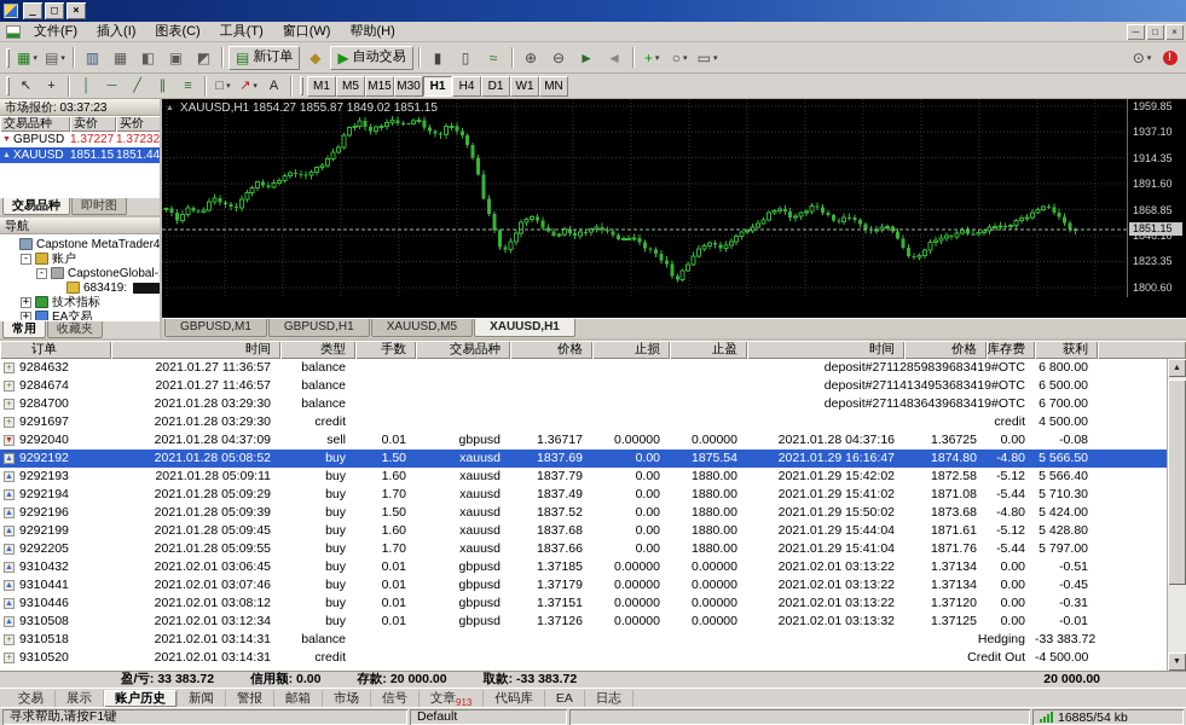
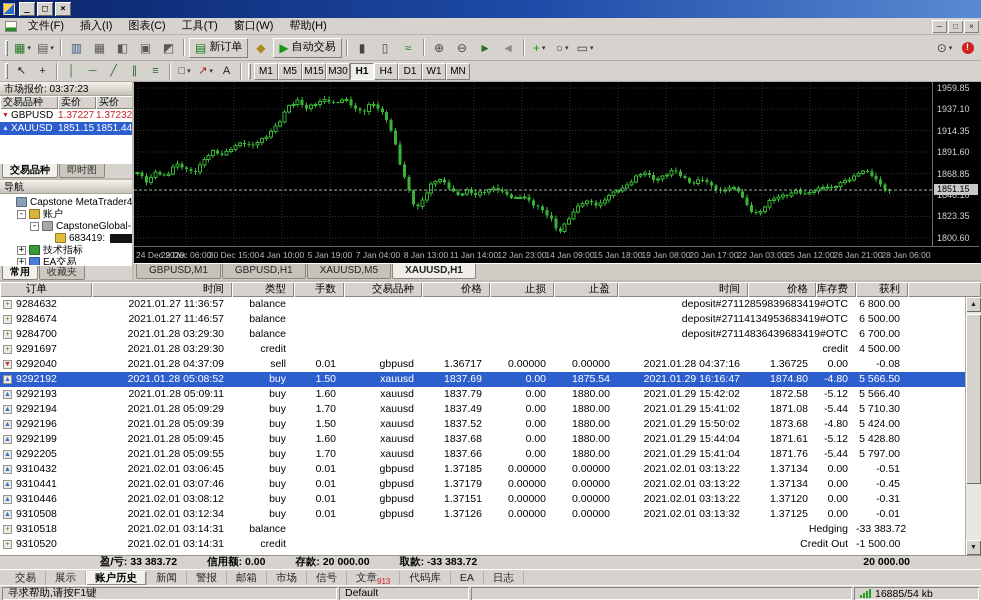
  _
  □
  ×
  文件(F) 插入(I) 图表(C) 工具(T) 窗口(W) 帮助(H)
  ─
  □
  ×
  ▦
  ▤
  ▥
  ▦
  ◧
  ▣
  ◩
  ▤
  新订单
  ◆
  ▶
  自动交易
  ▮
  ▯
  ≈
  ⊕
  ⊖
  ►
  ◄
  +
  ○
  ▭
  ⊙
  !
  ↖
  +
  │
  ─
  ╱
  ∥
  ≡
  □
  ↗
  A
  M1
  M5
  M15
  M30
  H1
  H4
  D1
  W1
  MN
  市场报价: 03:37:23
  交易品种
  卖价
  买价
  GBPUSD
  1.37227
  1.37232
  XAUUSD
  1851.15
  1851.44
  交易品种
  即时图
  导航
  Capstone MetaTrader4
  -
  账户
  -
  CapstoneGlobal-
  683419:
  +
  技术指标
  +
  EA交易
  常用
  收藏夹
- XAUUSD,H1 1854.27 1855.87 1849.02 1851.15
  1959.85
  1937.10
  1914.35
  1891.60
  1868.85
  1823.35
  1800.60
  1851.15
+ 24 Dec 2020
+ 29 Dec 06:00
+ 30 Dec 15:00
+ 4 Jan 10:00
+ 5 Jan 19:00
+ 7 Jan 04:00
+ 8 Jan 13:00
+ 11 Jan 14:00
+ 12 Jan 23:00
+ 14 Jan 09:00
+ 15 Jan 18:00
+ 19 Jan 08:00
+ 20 Jan 17:00
+ 22 Jan 03:00
+ 25 Jan 12:00
+ 26 Jan 21:00
+ 28 Jan 06:00
  GBPUSD,M1
  GBPUSD,H1
  XAUUSD,M5
  XAUUSD,H1
  订单
  时间
  类型
  手数
  交易品种
  价格
  止损
  止盈
  时间
  价格
  库存费
  获利
  9284632
  2021.01.27 11:36:57
  balance
  deposit#27112859839683419#OTC
  6 800.00
  9284674
  2021.01.27 11:46:57
  balance
  deposit#27114134953683419#OTC
  6 500.00
  9284700
  2021.01.28 03:29:30
  balance
  deposit#27114836439683419#OTC
  6 700.00
  9291697
  2021.01.28 03:29:30
  credit
  credit
  4 500.00
  9292040
  2021.01.28 04:37:09
  sell
  0.01
  gbpusd
  1.36717
  0.00000
  0.00000
  2021.01.28 04:37:16
  1.36725
  0.00
  -0.08
  9292192
  2021.01.28 05:08:52
  buy
  1.50
  xauusd
  1837.69
  0.00
  1875.54
  2021.01.29 16:16:47
  1874.80
  -4.80
  5 566.50
  9292193
  2021.01.28 05:09:11
  buy
  1.60
  xauusd
  1837.79
  0.00
  1880.00
  2021.01.29 15:42:02
  1872.58
  -5.12
  5 566.40
  9292194
  2021.01.28 05:09:29
  buy
  1.70
  xauusd
  1837.49
  0.00
  1880.00
  2021.01.29 15:41:02
  1871.08
  -5.44
  5 710.30
  9292196
  2021.01.28 05:09:39
  buy
  1.50
  xauusd
  1837.52
  0.00
  1880.00
  2021.01.29 15:50:02
  1873.68
  -4.80
  5 424.00
  9292199
  2021.01.28 05:09:45
  buy
  1.60
  xauusd
  1837.68
  0.00
  1880.00
  2021.01.29 15:44:04
  1871.61
  -5.12
  5 428.80
  9292205
  2021.01.28 05:09:55
  buy
  1.70
  xauusd
  1837.66
  0.00
  1880.00
  2021.01.29 15:41:04
  1871.76
  -5.44
  5 797.00
  9310432
  2021.02.01 03:06:45
  buy
  0.01
  gbpusd
  1.37185
  0.00000
  0.00000
  2021.02.01 03:13:22
  1.37134
  0.00
  -0.51
  9310441
  2021.02.01 03:07:46
  buy
  0.01
  gbpusd
  1.37179
  0.00000
  0.00000
  2021.02.01 03:13:22
  1.37134
  0.00
  -0.45
  9310446
  2021.02.01 03:08:12
  buy
  0.01
  gbpusd
  1.37151
  0.00000
  0.00000
  2021.02.01 03:13:22
  1.37120
  0.00
  -0.31
  9310508
  2021.02.01 03:12:34
  buy
  0.01
  gbpusd
  1.37126
  0.00000
  0.00000
  2021.02.01 03:13:32
  1.37125
  0.00
  -0.01
  9310518
  2021.02.01 03:14:31
  balance
  Hedging
  -33 383.72
  9310520
  2021.02.01 03:14:31
  credit
  Credit Out
- -4 500.00
+ -1 500.00
  盈/亏: 33 383.72
  信用额: 0.00
  存款: 20 000.00
  取款: -33 383.72
  20 000.00
  交易
  展示
  账户历史
  新闻
  警报
  邮箱
  市场
  信号
  文章913
  代码库
  EA
  日志
  寻求帮助,请按F1键
  Default
  16885/54 kb
